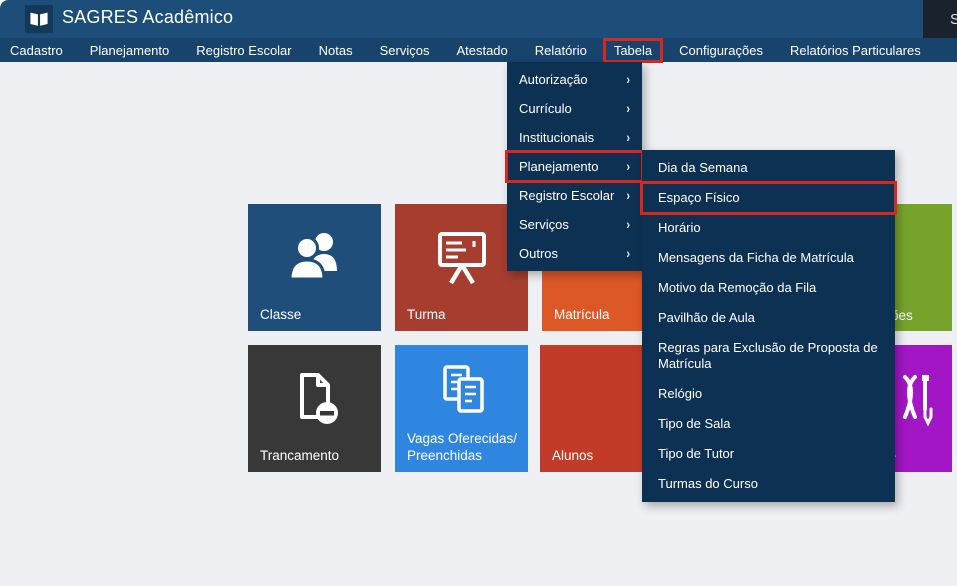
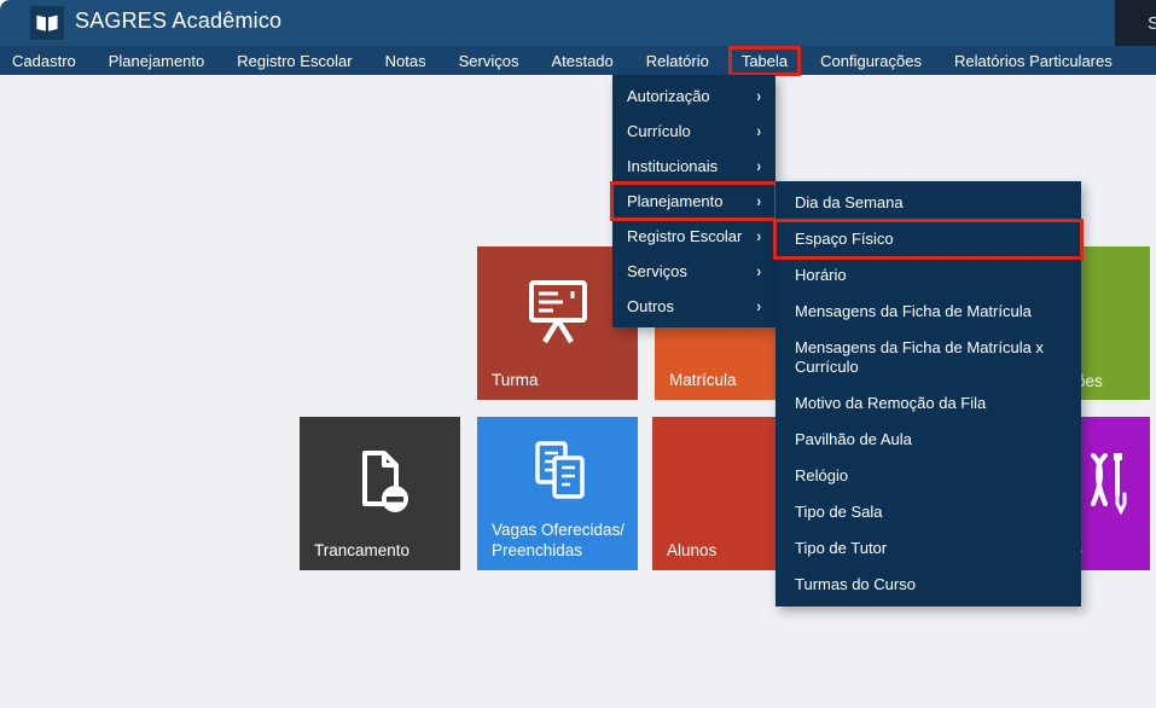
- Classe
  Turma
  Matrícula
  Trancamento
  Vagas Oferecidas/
  Preenchidas
  Alunos
  SAGRES Acadêmico
  S
  Cadastro
  Planejamento
  Registro Escolar
  Notas
  Serviços
  Atestado
  Relatório
  Tabela
  Configurações
  Relatórios Particulares
  Autorização
  ›
  Currículo
  ›
  Institucionais
  ›
  Planejamento
  ›
  Registro Escolar
  ›
  Serviços
  ›
  Outros
  ›
  Dia da Semana
  Espaço Físico
  Horário
  Mensagens da Ficha de Matrícula
+ Mensagens da Ficha de Matrícula x Currículo
  Motivo da Remoção da Fila
  Pavilhão de Aula
- Regras para Exclusão de Proposta de Matrícula
  Relógio
  Tipo de Sala
  Tipo de Tutor
  Turmas do Curso
